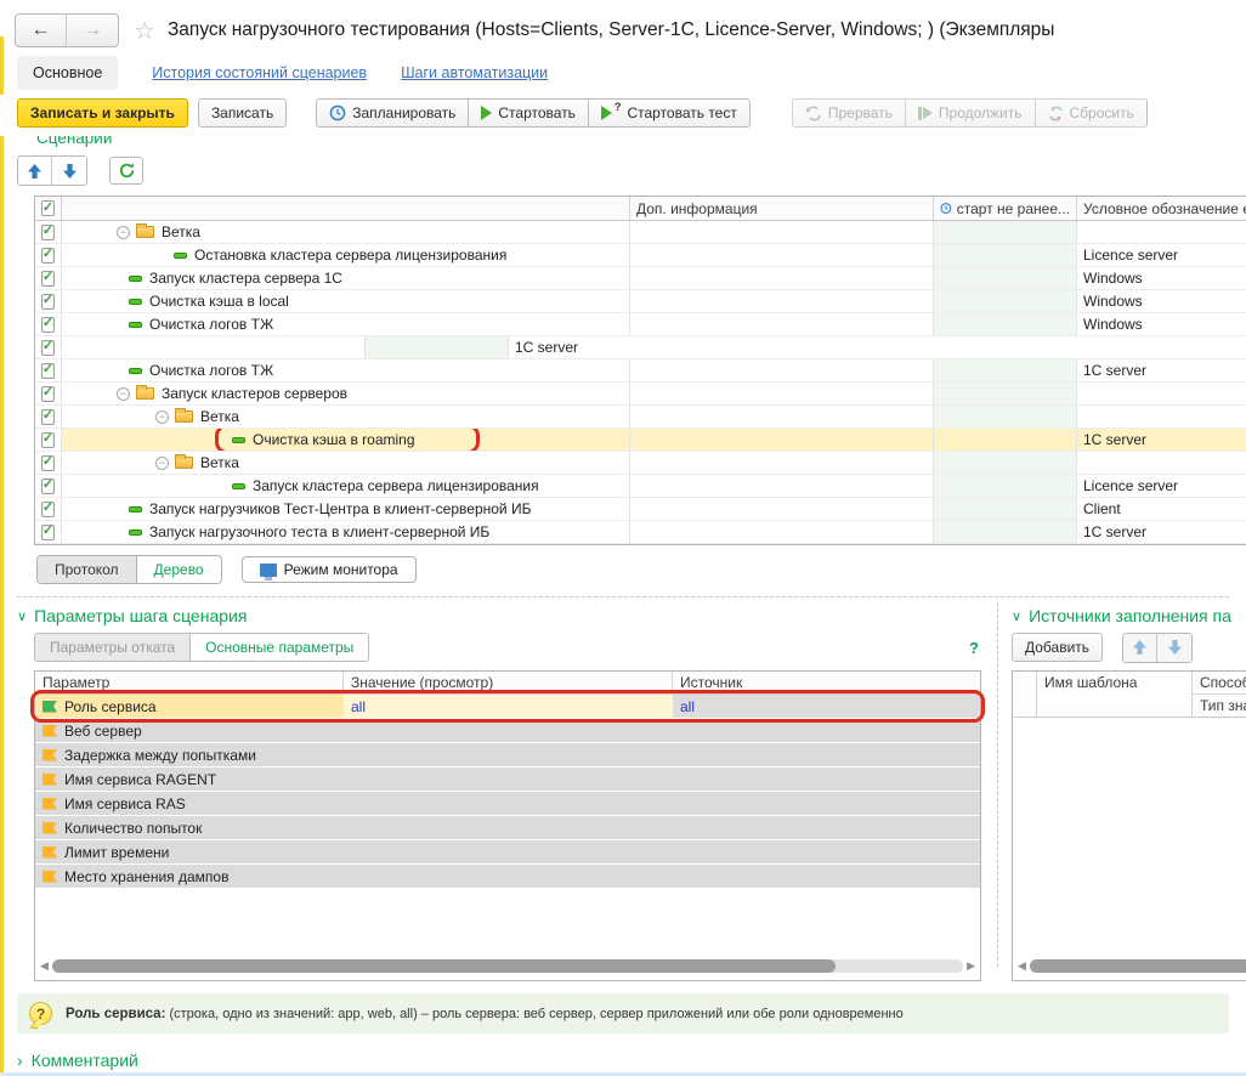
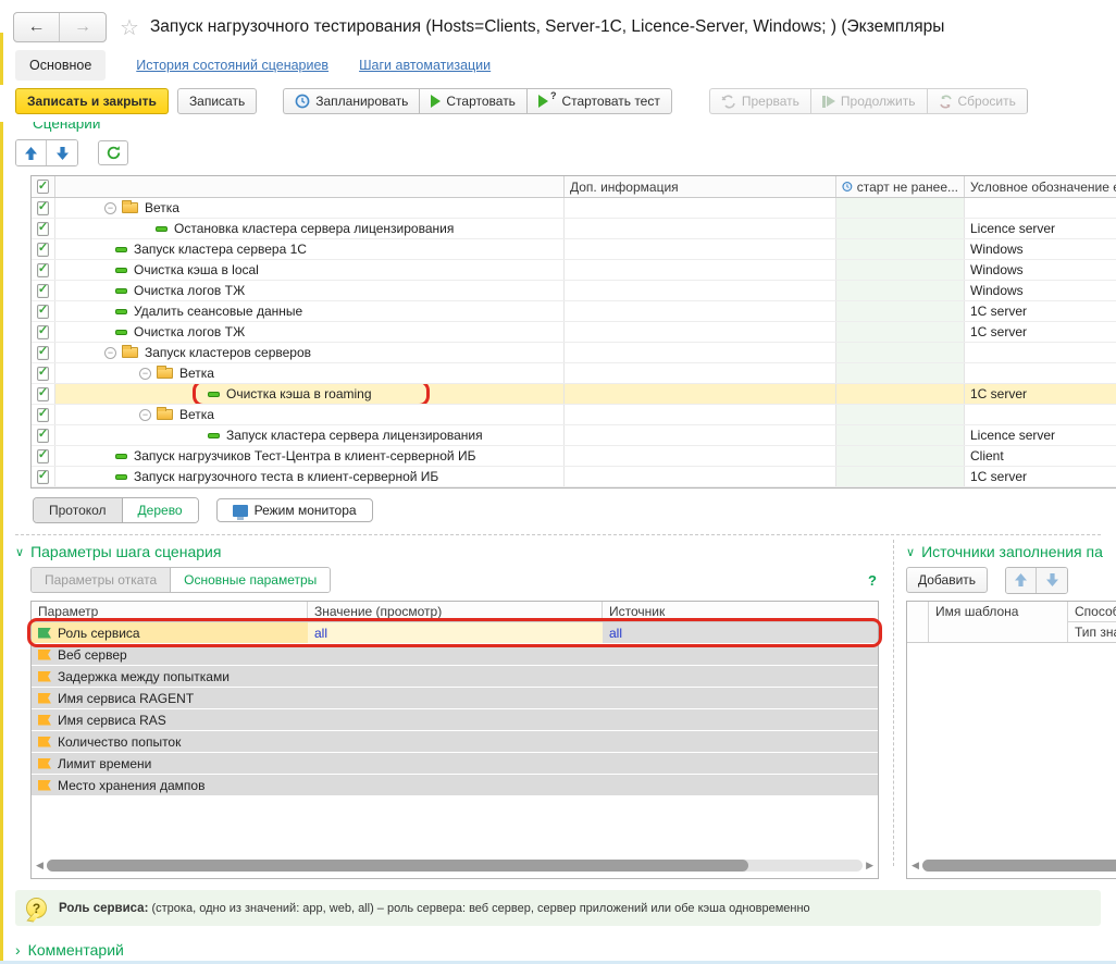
  ←
  →
  ☆
  Запуск нагрузочного тестирования (Hosts=Clients, Server-1C, Licence-Server, Windows; ) (Экземпляры
  Основное
  История состояний сценариев
  Шаги автоматизации
  Записать и закрыть
  Записать
  Запланировать
  Стартовать
  ?
  Стартовать тест
  Прервать
  Продолжить
  Сбросить
  Сценарии
  ✓
  Доп. информация
  старт не ранее...
  Условное обозначение
  ✓
  −
  Ветка
  ✓
  Остановка кластера сервера лицензирования
  Licence server
  ✓
  Запуск кластера сервера 1С
  Windows
  ✓
  Очистка кэша в local
  Windows
  ✓
  Очистка логов ТЖ
  Windows
  ✓
+ Удалить сеансовые данные
  1C server
  ✓
  Очистка логов ТЖ
  1C server
  ✓
  −
  Запуск кластеров серверов
  ✓
  −
  Ветка
  ✓
  Очистка кэша в roaming
  1C server
  ✓
  −
  Ветка
  ✓
  Запуск кластера сервера лицензирования
  Licence server
  ✓
  Запуск нагрузчиков Тест-Центра в клиент-серверной ИБ
  Client
  ✓
  Запуск нагрузочного теста в клиент-серверной ИБ
  1C server
  Протокол
  Дерево
  Режим монитора
  ∨
  Параметры шага сценария
  Параметры отката
  Основные параметры
  ?
  Параметр
  Значение (просмотр)
  Источник
  Роль сервиса
  all
  all
  Веб сервер
  Задержка между попытками
  Имя сервиса RAGENT
  Имя сервиса RAS
  Количество попыток
  Лимит времени
  Место хранения дампов
  ◀
  ▶
  ∨
  Источники заполнения па
  Добавить
  Имя шаблона
  Спосо
  Тип зн
  ◀
  ?
- Роль сервиса: (строка, одно из значений: app, web, all) – роль сервера: веб сервер, сервер приложений или обе роли одновременно
+ Роль сервиса: (строка, одно из значений: app, web, all) – роль сервера: веб сервер, сервер приложений или обе кэша одновременно
  ›
  Комментарий
